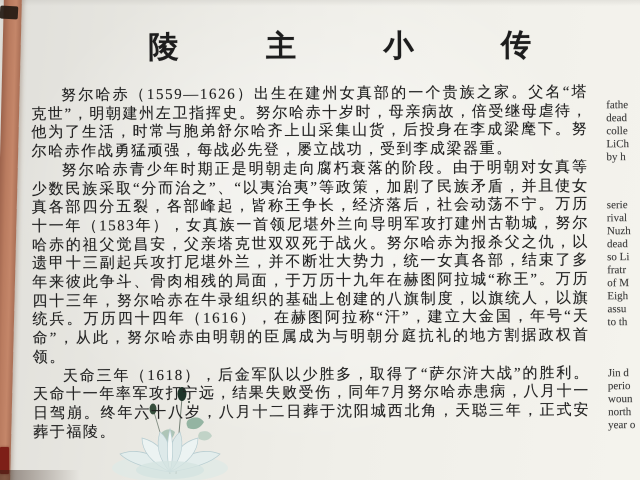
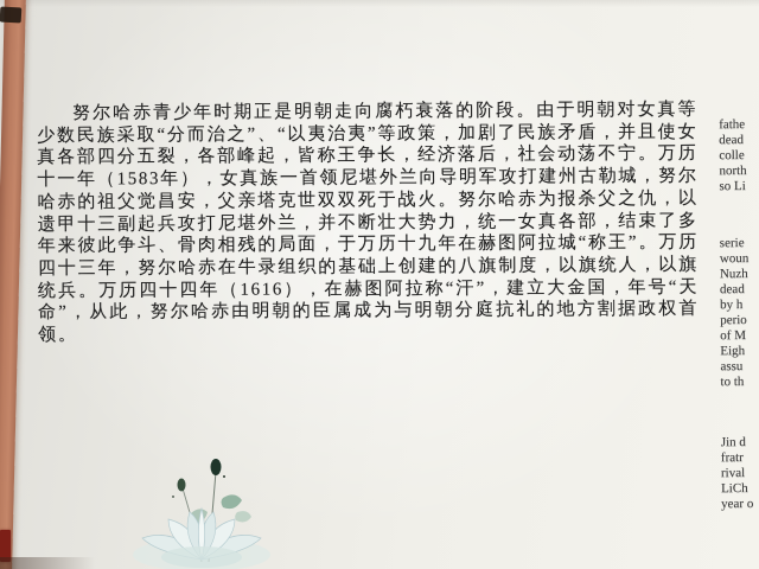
- 陵 主 小 传
- 努尔哈赤（1559—1626）出生在建州女真部的一个贵族之家。父名“塔克世”，明朝建州左卫指挥史。努尔哈赤十岁时，母亲病故，倍受继母虐待，他为了生活，时常与胞弟舒尔哈齐上山采集山货，后投身在李成梁麾下。努尔哈赤作战勇猛顽强，每战必先登，屡立战功，受到李成梁器重。
  努尔哈赤青少年时期正是明朝走向腐朽衰落的阶段。由于明朝对女真等少数民族采取“分而治之”、“以夷治夷”等政策，加剧了民族矛盾，并且使女真各部四分五裂，各部峰起，皆称王争长，经济落后，社会动荡不宁。万历十一年（1583年），女真族一首领尼堪外兰向导明军攻打建州古勒城，努尔哈赤的祖父觉昌安，父亲塔克世双双死于战火。努尔哈赤为报杀父之仇，以遗甲十三副起兵攻打尼堪外兰，并不断壮大势力，统一女真各部，结束了多年来彼此争斗、骨肉相残的局面，于万历十九年在赫图阿拉城“称王”。万历四十三年，努尔哈赤在牛录组织的基础上创建的八旗制度，以旗统人，以旗统兵。万历四十四年（1616），在赫图阿拉称“汗”，建立大金国，年号“天命”，从此，努尔哈赤由明朝的臣属成为与明朝分庭抗礼的地方割据政权首领。
- 天命三年（1618），后金军队以少胜多，取得了“萨尔浒大战”的胜利。天命十一年率军攻打宁远，结果失败受伤，同年7月努尔哈赤患病，八月十一日驾崩。终年六十八岁，八月十二日葬于沈阳城西北角，天聪三年，正式安葬于福陵。
  fathe
  dead
  colle
- LiCh
+ north
- by h
+ so Li
  serie
- rival
+ woun
  Nuzh
  dead
- so Li
+ by h
- fratr
+ perio
  of M
  Eigh
  assu
  to th
  Jin d
- perio
+ fratr
- woun
+ rival
- north
+ LiCh
  year o
